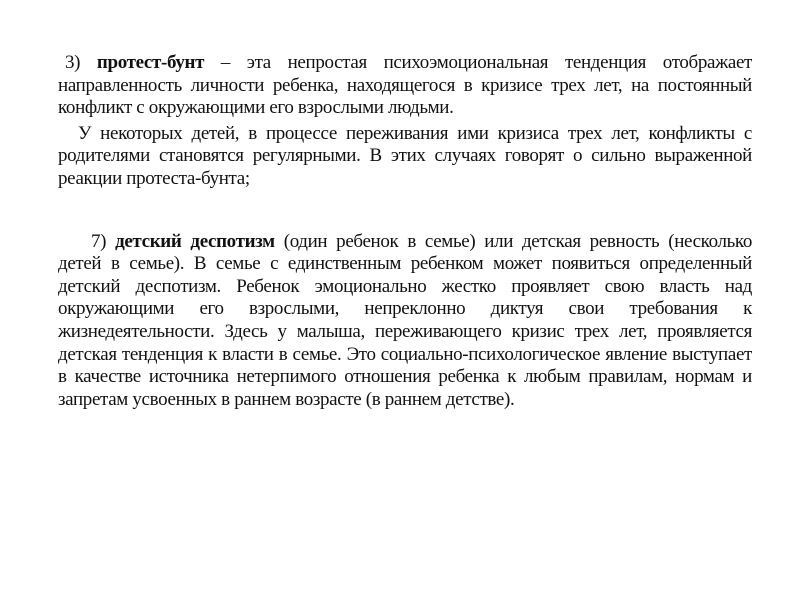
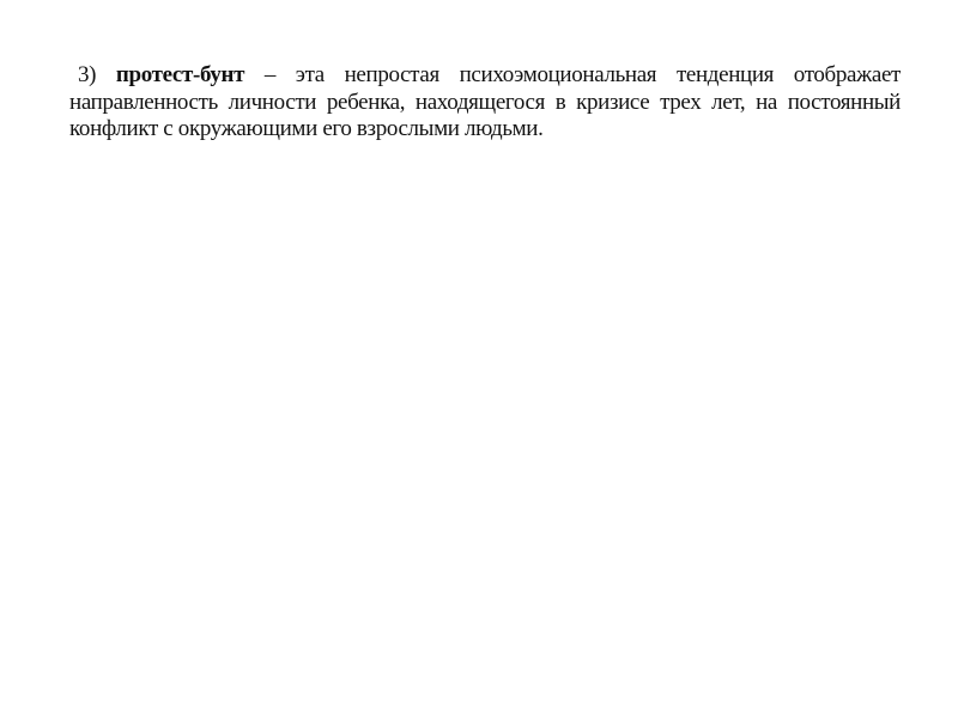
  3) протест-бунт – эта непростая психоэмоциональная тенденция отображает направленность личности ребенка, находящегося в кризисе трех лет, на постоянный конфликт с окружающими его взрослыми людьми.
- У некоторых детей, в процессе переживания ими кризиса трех лет, конфликты с родителями становятся регулярными. В этих случаях говорят о сильно выраженной реакции протеста-бунта;
- 7) детский деспотизм (один ребенок в семье) или детская ревность (несколько детей в семье). В семье с единственным ребенком может появиться определенный детский деспотизм. Ребенок эмоционально жестко проявляет свою власть над окружающими его взрослыми, непреклонно диктуя свои требования к жизнедеятельности. Здесь у малыша, переживающего кризис трех лет, проявляется детская тенденция к власти в семье. Это социально-психологическое явление выступает в качестве источника нетерпимого отношения ребенка к любым правилам, нормам и запретам усвоенных в раннем возрасте (в раннем детстве).
